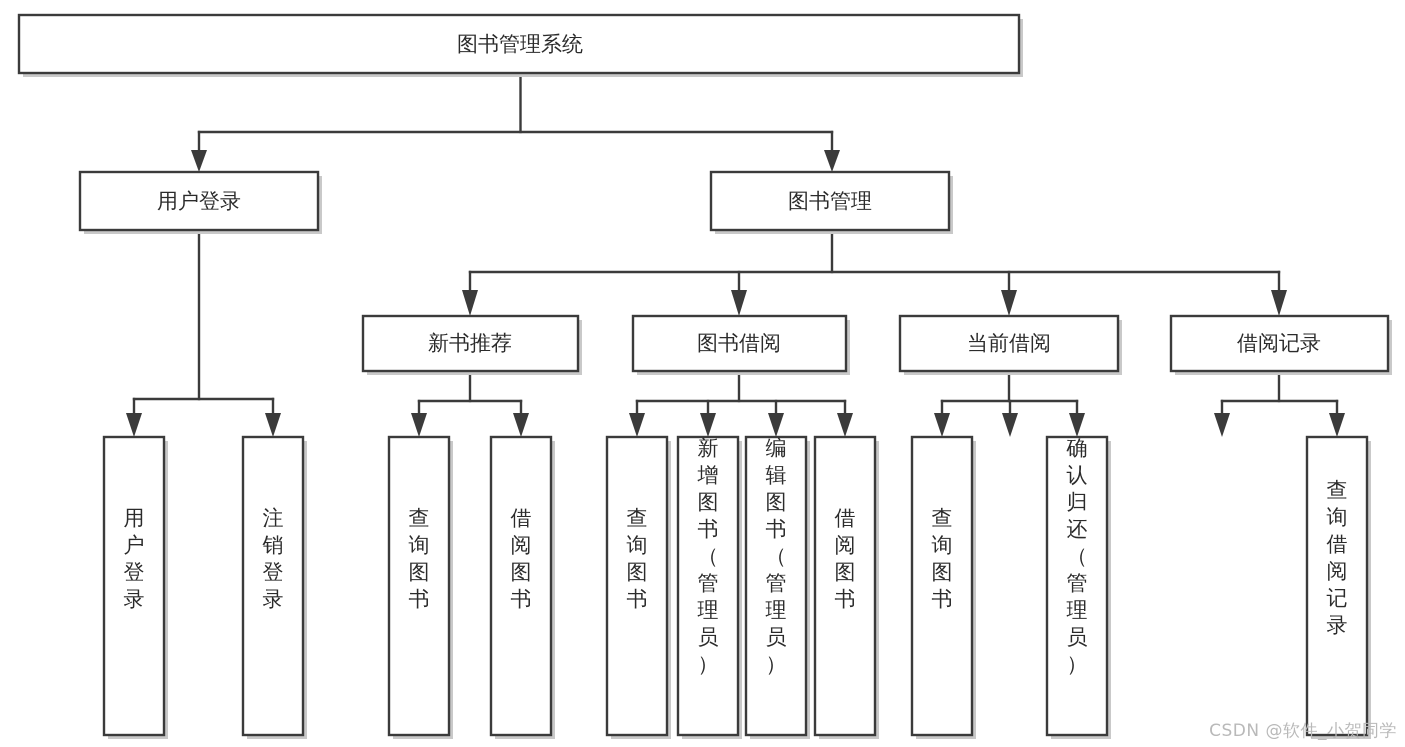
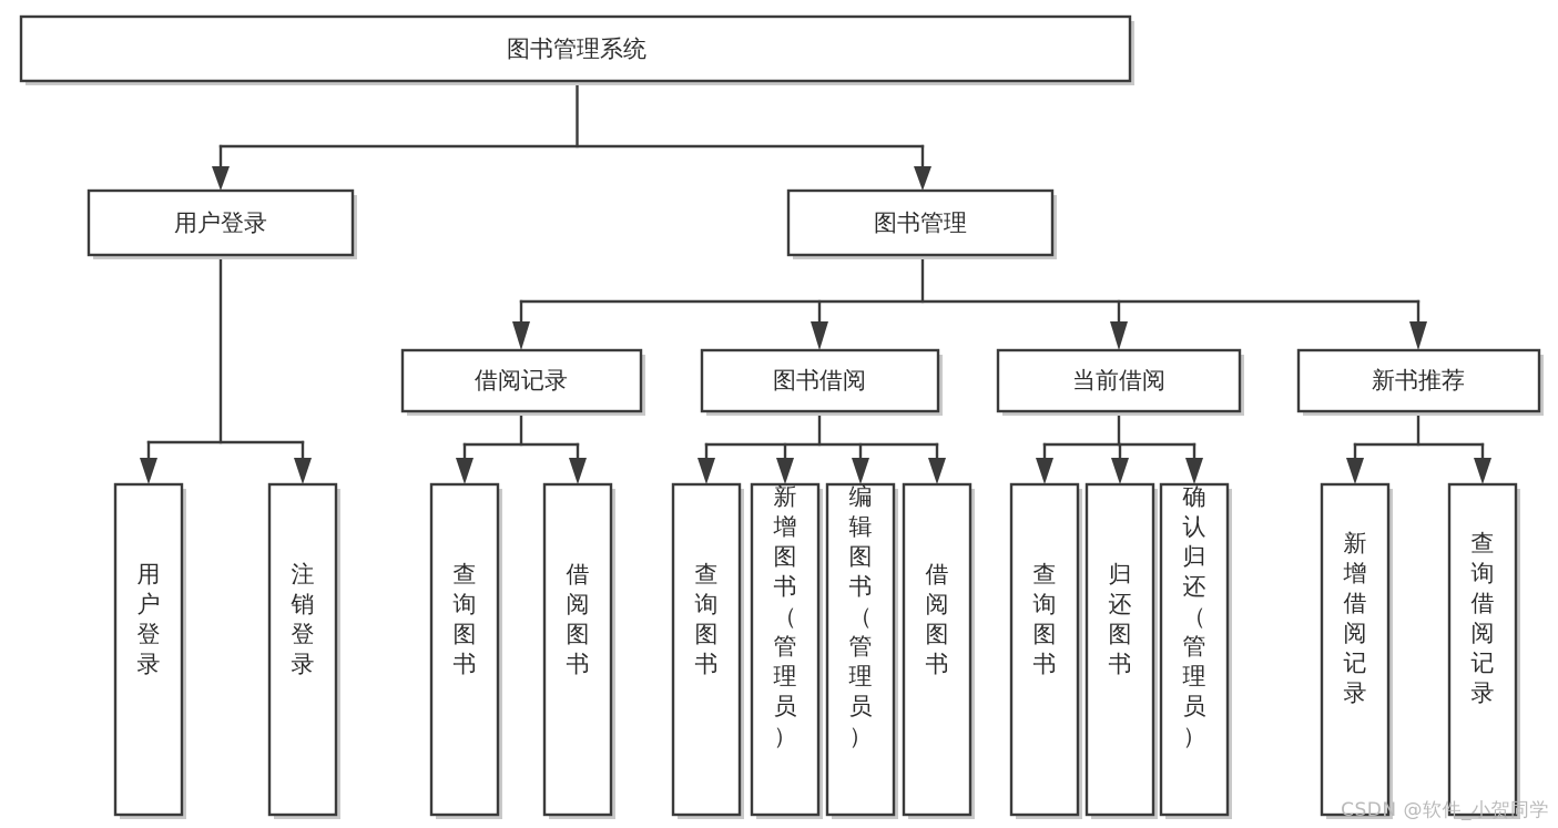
  图书管理系统
  用户登录
  图书管理
- 新书推荐
+ 借阅记录
  图书借阅
  当前借阅
- 借阅记录
+ 新书推荐
  用户登录
  注销登录
  查询图书
  借阅图书
  查询图书
  新增图书（管理员）
  编辑图书（管理员）
  借阅图书
  查询图书
+ 归还图书
  确认归还（管理员）
+ 新增借阅记录
  查询借阅记录
  CSDN @软件_小贺同学
